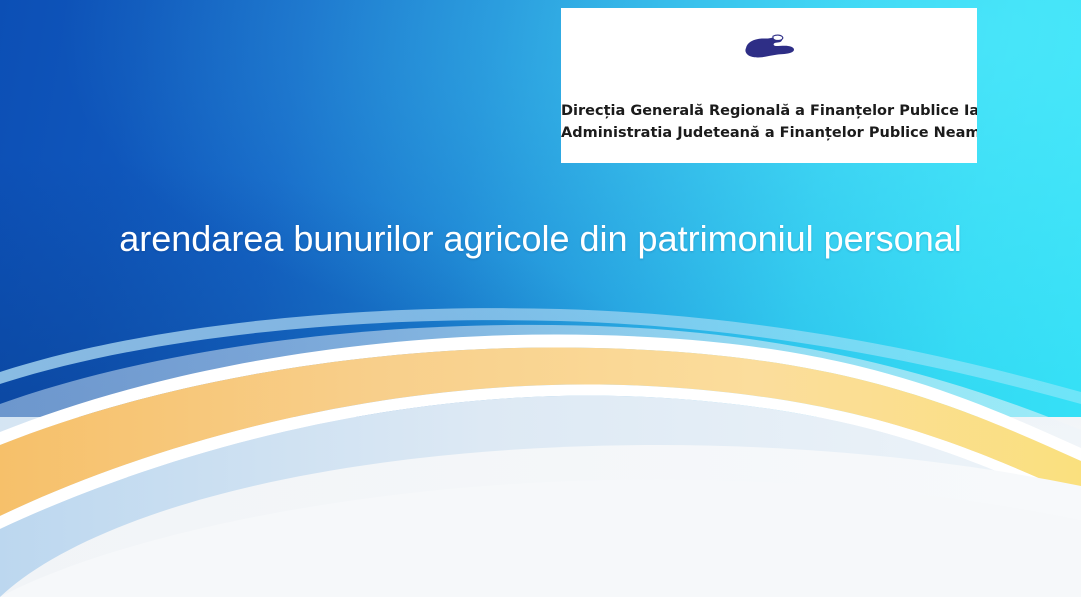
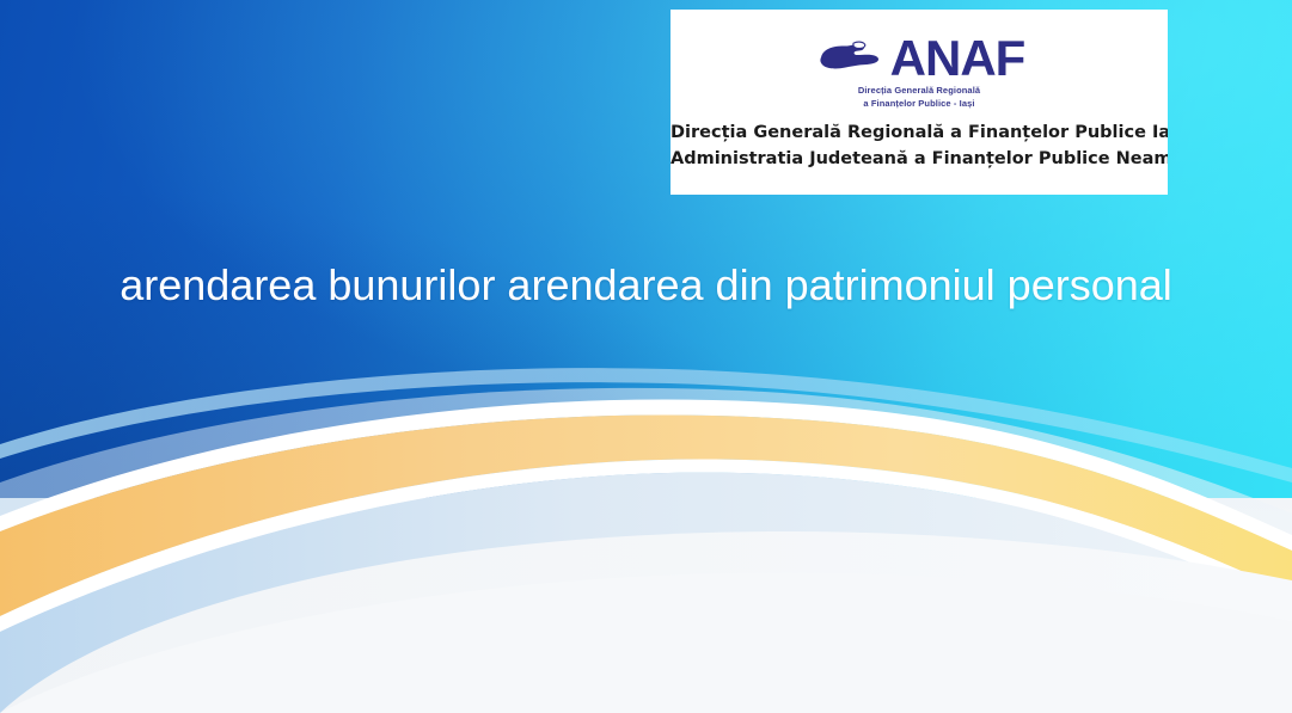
+ ANAF
+ Direcția Generală Regională
+ a Finanțelor Publice - Iași
  Direcția Generală Regională a Finanțelor Publice Ia
  Administratia Judeteană a Finanțelor Publice Neam
- arendarea bunurilor agricole din patrimoniul personal
+ arendarea bunurilor arendarea din patrimoniul personal
